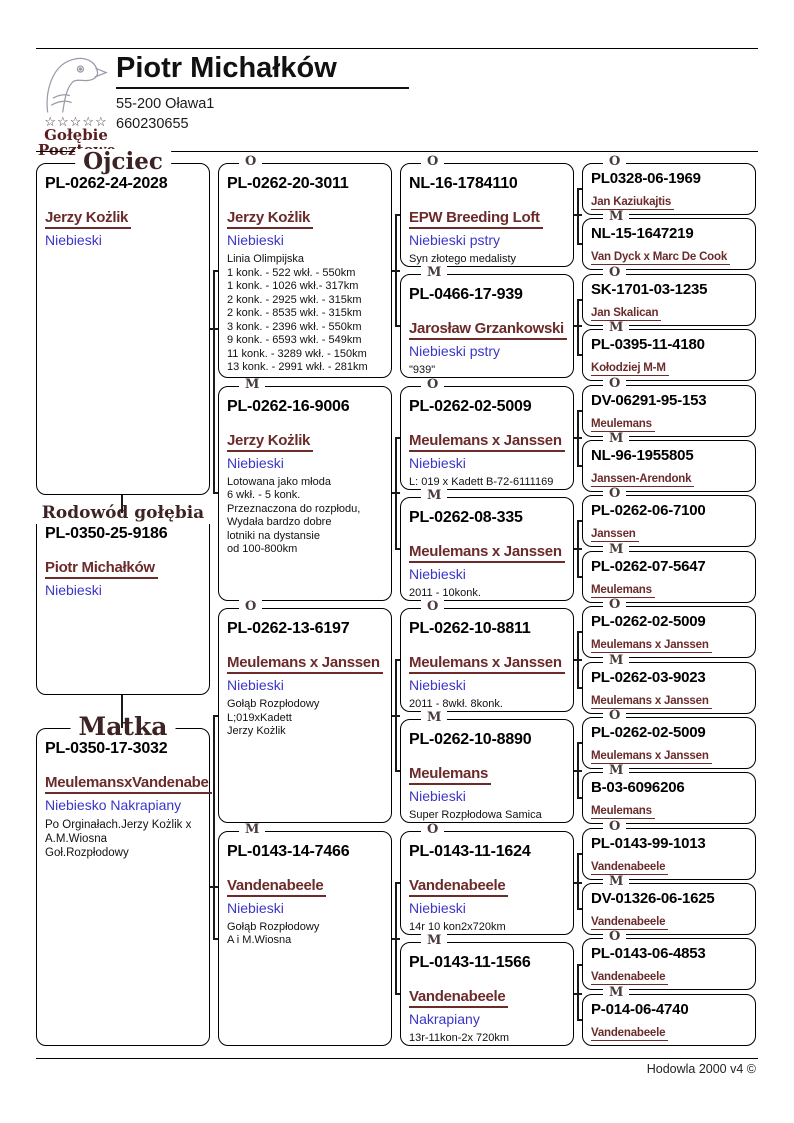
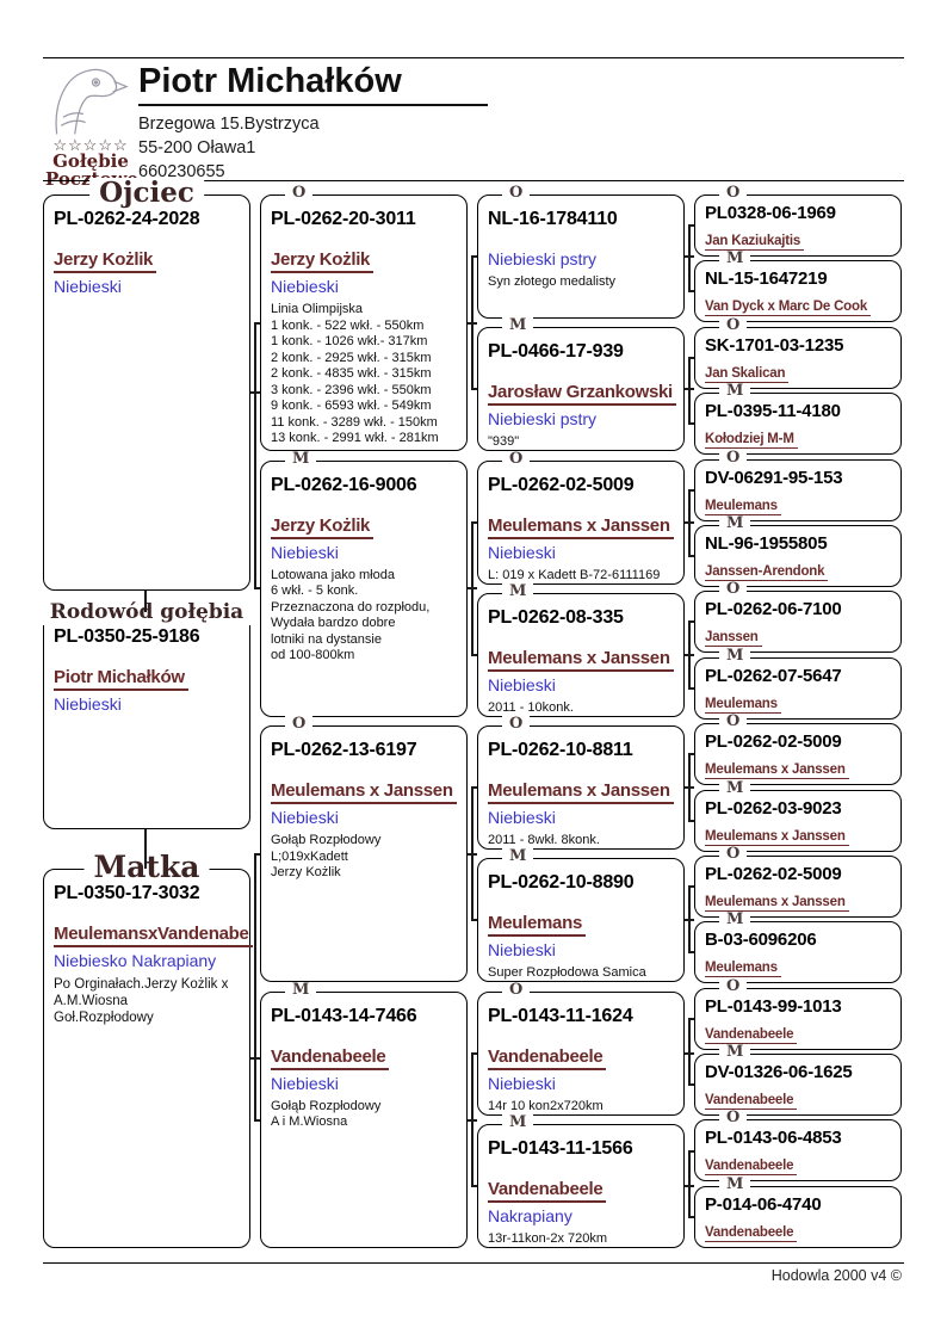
  ☆☆☆☆☆
  Gołębie
  Piotr Michałków
+ Brzegowa 15.Bystrzyca
  55-200 Oława1
  660230655
  Ojciec
  PL-0262-24-2028
  Jerzy Kożlik
  Niebieski
  Rodowód gołębia
  PL-0350-25-9186
  Piotr Michałków
  Niebieski
  Matka
  PL-0350-17-3032
  MeulemansxVandenabe
  Niebiesko Nakrapiany
  Po Orginałach.Jerzy Kożlik x
  A.M.Wiosna
  Goł.Rozpłodowy
  O
  PL-0262-20-3011
  Jerzy Kożlik
  Niebieski
  Linia Olimpijska
  1 konk. - 522 wkł. - 550km
  1 konk. - 1026 wkł.- 317km
  2 konk. - 2925 wkł. - 315km
- 2 konk. - 8535 wkł. - 315km
+ 2 konk. - 4835 wkł. - 315km
  3 konk. - 2396 wkł. - 550km
  9 konk. - 6593 wkł. - 549km
  11 konk. - 3289 wkł. - 150km
  13 konk. - 2991 wkł. - 281km
  M
  PL-0262-16-9006
  Jerzy Kożlik
  Niebieski
  Lotowana jako młoda
  6 wkł. - 5 konk.
  Przeznaczona do rozpłodu,
  Wydała bardzo dobre
  lotniki na dystansie
  od 100-800km
  O
  PL-0262-13-6197
  Meulemans x Janssen
  Niebieski
  Gołąb Rozpłodowy
  L;019xKadett
  Jerzy Kożlik
  M
  PL-0143-14-7466
  Vandenabeele
  Niebieski
  Gołąb Rozpłodowy
  A i M.Wiosna
  O
  NL-16-1784110
- EPW Breeding Loft
  Niebieski pstry
  Syn złotego medalisty
  M
  PL-0466-17-939
  Jarosław Grzankowski
  Niebieski pstry
  "939"
  O
  PL-0262-02-5009
  Meulemans x Janssen
  Niebieski
  L: 019 x Kadett B-72-6111169
  M
  PL-0262-08-335
  Meulemans x Janssen
  Niebieski
  2011 - 10konk.
  O
  PL-0262-10-8811
  Meulemans x Janssen
  Niebieski
  2011 - 8wkł. 8konk.
  M
  PL-0262-10-8890
  Meulemans
  Niebieski
  Super Rozpłodowa Samica
  O
  PL-0143-11-1624
  Vandenabeele
  Niebieski
  14r 10 kon2x720km
  M
  PL-0143-11-1566
  Vandenabeele
  Nakrapiany
  13r-11kon-2x 720km
  O
  PL0328-06-1969
  Jan Kaziukajtis
  M
  NL-15-1647219
  Van Dyck x Marc De Cook
  O
  SK-1701-03-1235
  Jan Skalican
  M
  PL-0395-11-4180
  Kołodziej M-M
  O
  DV-06291-95-153
  Meulemans
  M
  NL-96-1955805
  Janssen-Arendonk
  O
  PL-0262-06-7100
  Janssen
  M
  PL-0262-07-5647
  Meulemans
  O
  PL-0262-02-5009
  Meulemans x Janssen
  M
  PL-0262-03-9023
  Meulemans x Janssen
  O
  PL-0262-02-5009
  Meulemans x Janssen
  M
  B-03-6096206
  Meulemans
  O
  PL-0143-99-1013
  Vandenabeele
  M
  DV-01326-06-1625
  Vandenabeele
  O
  PL-0143-06-4853
  Vandenabeele
  M
  P-014-06-4740
  Vandenabeele
  Hodowla 2000 v4 ©
